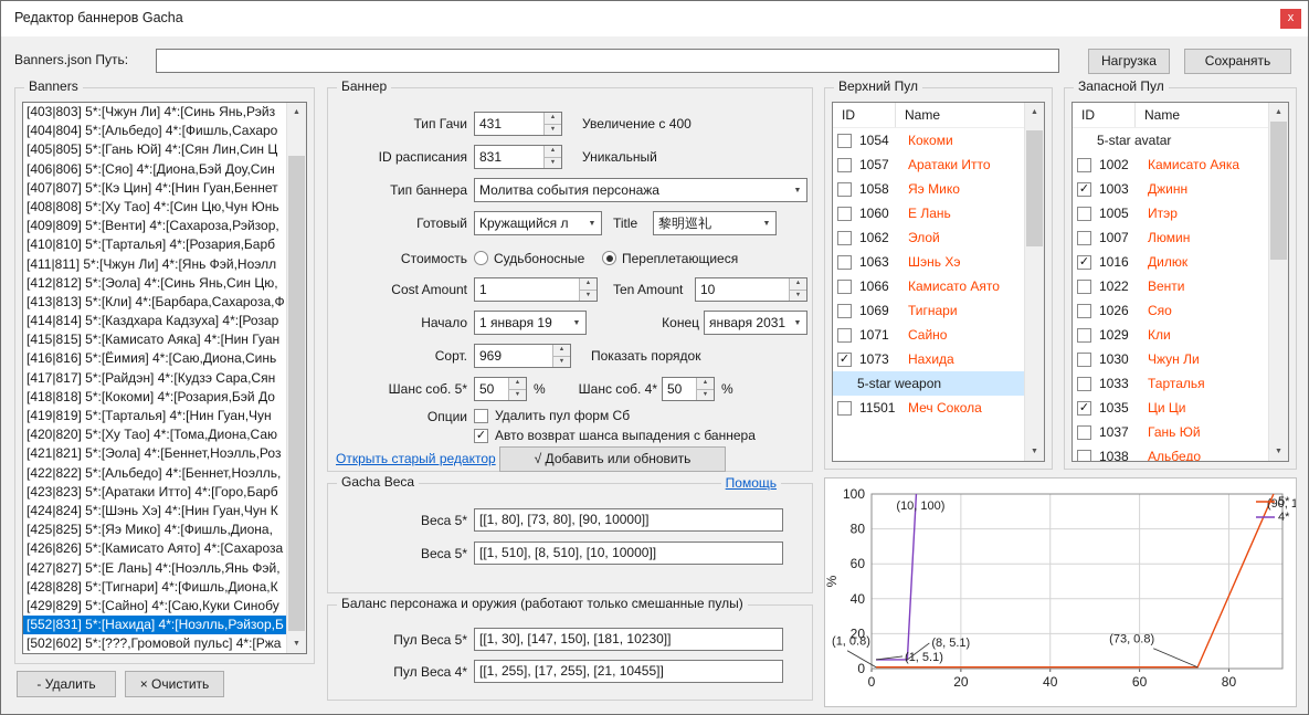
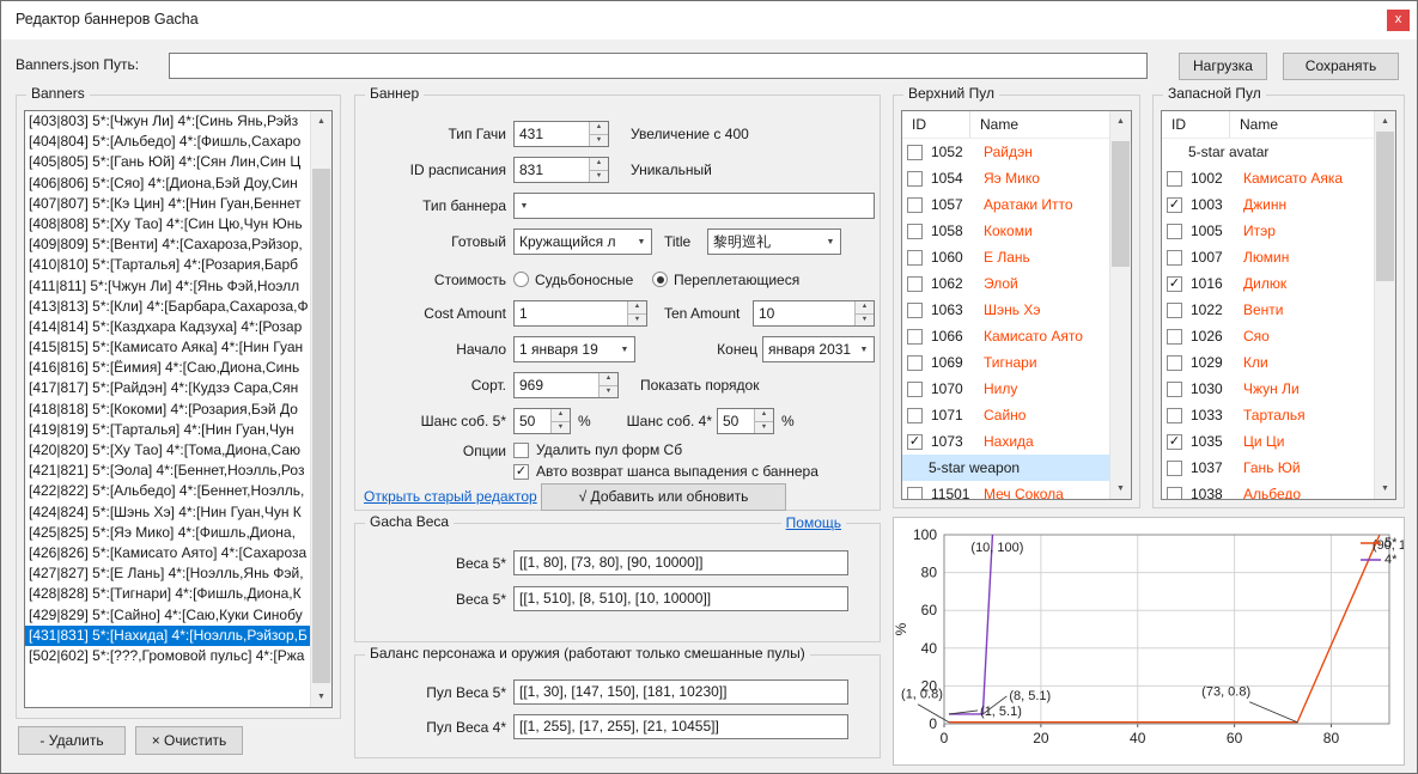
  Редактор баннеров Gacha
  x
  Banners.json Путь:
  Нагрузка
  Сохранять
  Banners
  [403|803] 5*:[Чжун Ли] 4*:[Синь Янь,Рэйз
  [404|804] 5*:[Альбедо] 4*:[Фишль,Сахаро
  [405|805] 5*:[Гань Юй] 4*:[Сян Лин,Син Ц
  [406|806] 5*:[Сяо] 4*:[Диона,Бэй Доу,Син
  [407|807] 5*:[Кэ Цин] 4*:[Нин Гуан,Беннет
  [408|808] 5*:[Ху Тао] 4*:[Син Цю,Чун Юнь
  [409|809] 5*:[Венти] 4*:[Сахароза,Рэйзор,
  [410|810] 5*:[Тарталья] 4*:[Розария,Барб
  [411|811] 5*:[Чжун Ли] 4*:[Янь Фэй,Ноэлл
- [412|812] 5*:[Эола] 4*:[Синь Янь,Син Цю,
  [413|813] 5*:[Кли] 4*:[Барбара,Сахароза,Ф
  [414|814] 5*:[Каздхара Кадзуха] 4*:[Розар
  [415|815] 5*:[Камисато Аяка] 4*:[Нин Гуан
  [416|816] 5*:[Ёимия] 4*:[Саю,Диона,Синь
  [417|817] 5*:[Райдэн] 4*:[Кудзэ Сара,Сян
  [418|818] 5*:[Кокоми] 4*:[Розария,Бэй До
  [419|819] 5*:[Тарталья] 4*:[Нин Гуан,Чун
  [420|820] 5*:[Ху Тао] 4*:[Тома,Диона,Саю
  [421|821] 5*:[Эола] 4*:[Беннет,Ноэлль,Роз
  [422|822] 5*:[Альбедо] 4*:[Беннет,Ноэлль,
- [423|823] 5*:[Аратаки Итто] 4*:[Горо,Барб
  [424|824] 5*:[Шэнь Хэ] 4*:[Нин Гуан,Чун К
  [425|825] 5*:[Яэ Мико] 4*:[Фишль,Диона,
  [426|826] 5*:[Камисато Аято] 4*:[Сахароза
  [427|827] 5*:[Е Лань] 4*:[Ноэлль,Янь Фэй,
  [428|828] 5*:[Тигнари] 4*:[Фишль,Диона,К
  [429|829] 5*:[Сайно] 4*:[Саю,Куки Синобу
- [552|831] 5*:[Нахида] 4*:[Ноэлль,Рэйзор,Б
+ [431|831] 5*:[Нахида] 4*:[Ноэлль,Рэйзор,Б
  [502|602] 5*:[???,Громовой пульс] 4*:[Ржа
  - Удалить
  × Очистить
  Баннер
  Тип Гачи
  431
  Увеличение с 400
  ID расписания
  831
  Уникальный
  Тип баннера
- Молитва события персонажа
  Готовый
  Кружащийся л
  Title
  黎明巡礼
  Стоимость
  Судьбоносные
  Переплетающиеся
  Cost Amount
  1
  Ten Amount
  10
  Начало
  1 января 19
  Конец
  января 2031
  Сорт.
  969
  Показать порядок
  Шанс соб. 5*
  50
  %
  Шанс соб. 4*
  50
  %
  Опции
  Удалить пул форм Сб
  ✓
  Авто возврат шанса выпадения с баннера
  Открыть старый редактор
  √ Добавить или обновить
  Gacha Веса
  Помощь
  Веса 5*
  [[1, 80], [73, 80], [90, 10000]]
  Веса 5*
  [[1, 510], [8, 510], [10, 10000]]
  Баланс персонажа и оружия (работают только смешанные пулы)
  Пул Веса 5*
  [[1, 30], [147, 150], [181, 10230]]
  Пул Веса 4*
  [[1, 255], [17, 255], [21, 10455]]
  Верхний Пул
  ID
  Name
+ 1052
+ Райдэн
  1054
- Кокоми
+ Яэ Мико
  1057
  Аратаки Итто
  1058
- Яэ Мико
+ Кокоми
  1060
  Е Лань
  1062
  Элой
  1063
  Шэнь Хэ
  1066
  Камисато Аято
  1069
  Тигнари
+ 1070
+ Нилу
  1071
  Сайно
  ✓
  1073
  Нахида
  5-star weapon
  11501
  Меч Сокола
  Запасной Пул
  ID
  Name
  5-star avatar
  1002
  Камисато Аяка
  ✓
  1003
  Джинн
  1005
  Итэр
  1007
  Люмин
  ✓
  1016
  Дилюк
  1022
  Венти
  1026
  Сяо
  1029
  Кли
  1030
  Чжун Ли
  1033
  Тарталья
  ✓
  1035
  Ци Ци
  1037
  Гань Юй
  1038
  Альбедо
  0
  20
  40
  60
  80
  0
  20
  40
  60
  80
  100
  (10, 100)
  (1, 0.8)
  (8, 5.1)
  (1, 5.1)
  (73, 0.8)
  5*
  4*
